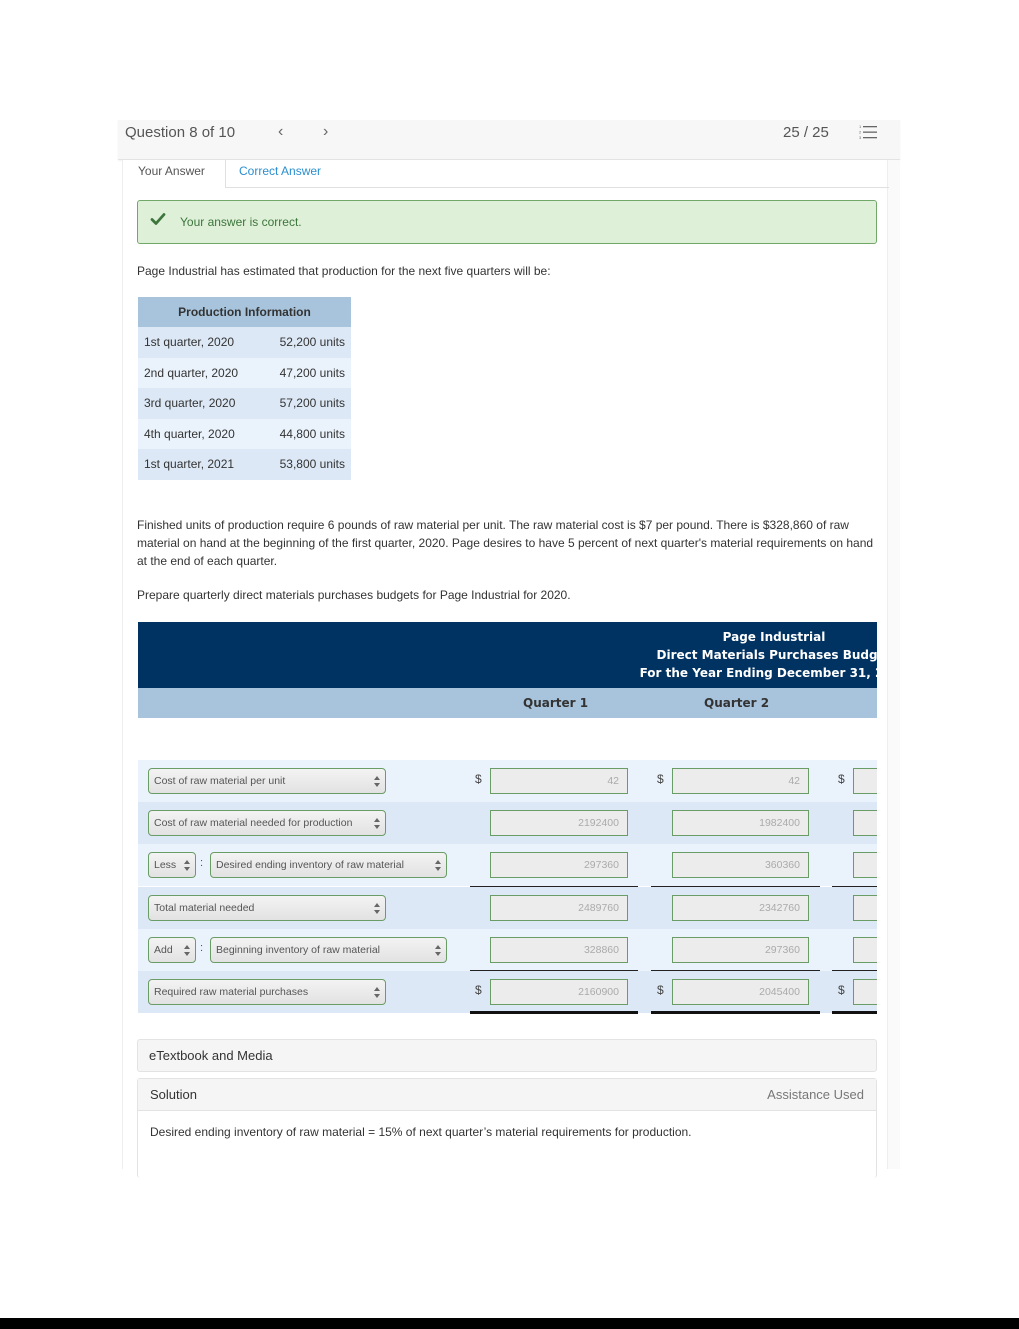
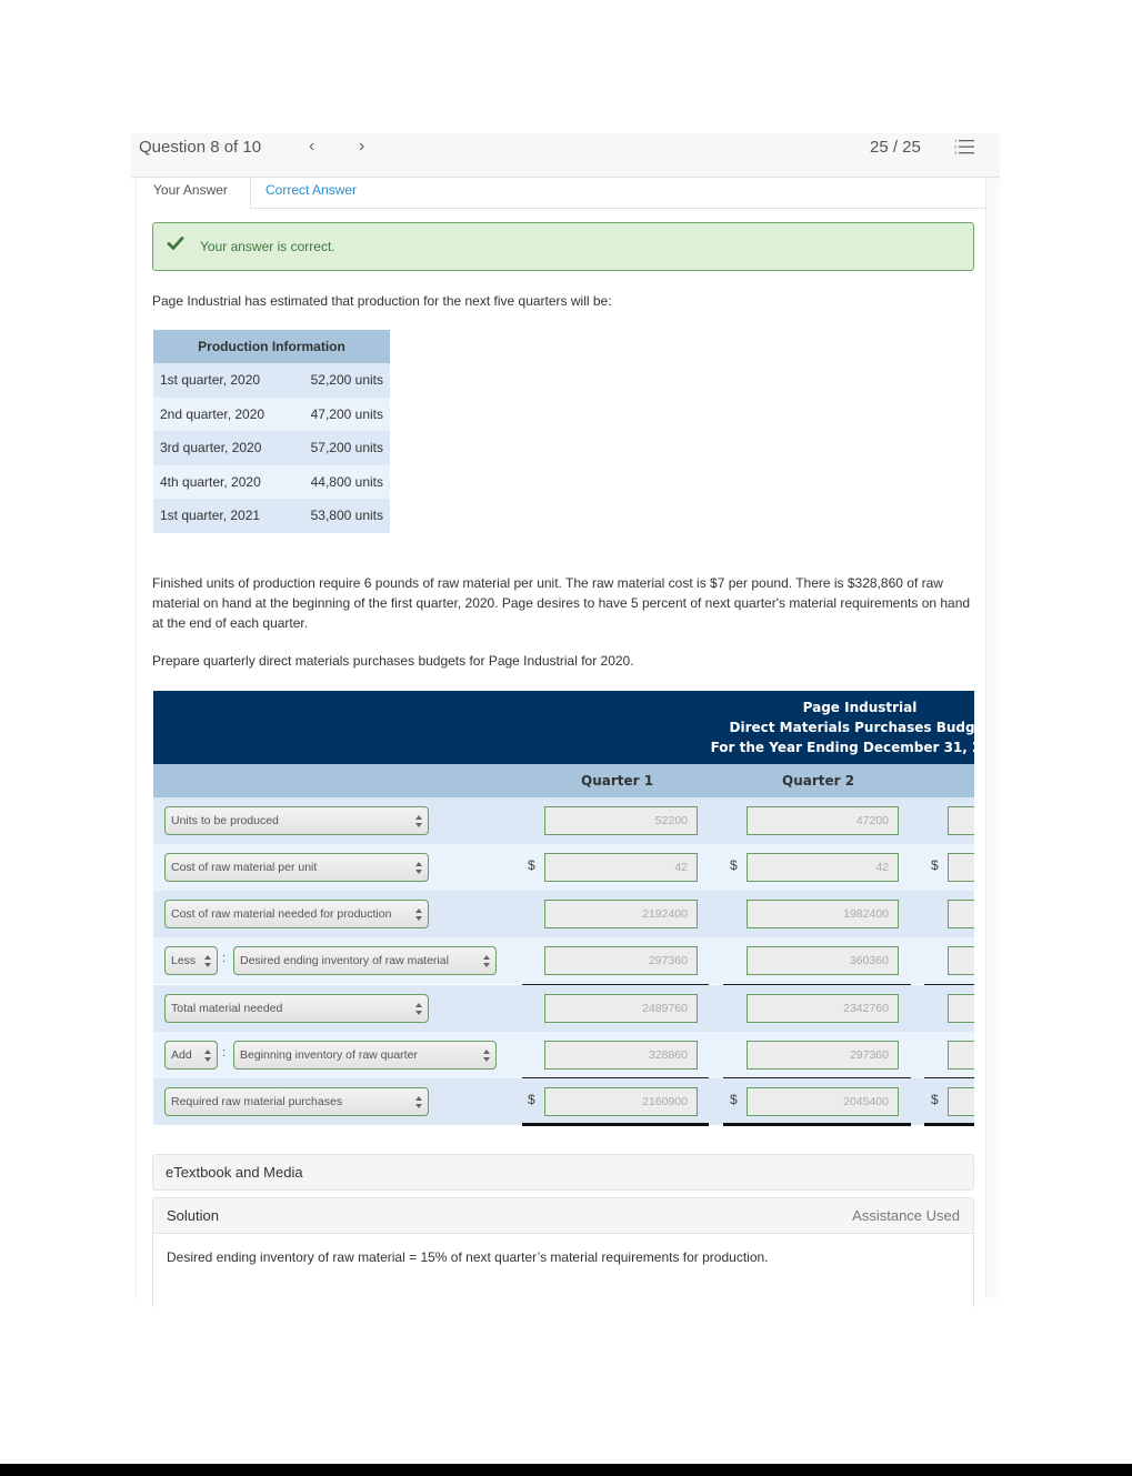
  Question 8 of 10
  ‹
  ›
  25 / 25
  Your Answer
  Correct Answer
  Your answer is correct.
  Page Industrial has estimated that production for the next five quarters will be:
  Production Information
  1st quarter, 2020	52,200 units
  2nd quarter, 2020	47,200 units
  3rd quarter, 2020	57,200 units
  4th quarter, 2020	44,800 units
  1st quarter, 2021	53,800 units
  Finished units of production require 6 pounds of raw material per unit. The raw material cost is $7 per pound. There is $328,860 of raw material on hand at the beginning of the first quarter, 2020. Page desires to have 5 percent of next quarter's material requirements on hand at the end of each quarter.
  Prepare quarterly direct materials purchases budgets for Page Industrial for 2020.
  Page Industrial
  Direct Materials Purchases Budg
  For the Year Ending December 31,
  Quarter 1
  Quarter 2
+ Units to be produced
+ 52200
+ 47200
  Cost of raw material per unit
  $
  42
  $
  42
  $
  Cost of raw material needed for production
  2192400
  1982400
  Less
  :
  Desired ending inventory of raw material
  297360
  360360
  Total material needed
  2489760
  2342760
  Add
  :
- Beginning inventory of raw material
+ Beginning inventory of raw quarter
  328860
  297360
  Required raw material purchases
  $
  2160900
  $
  2045400
  $
  eTextbook and Media
  Solution
  Assistance Used
  Desired ending inventory of raw material = 15% of next quarter’s material requirements for production.
